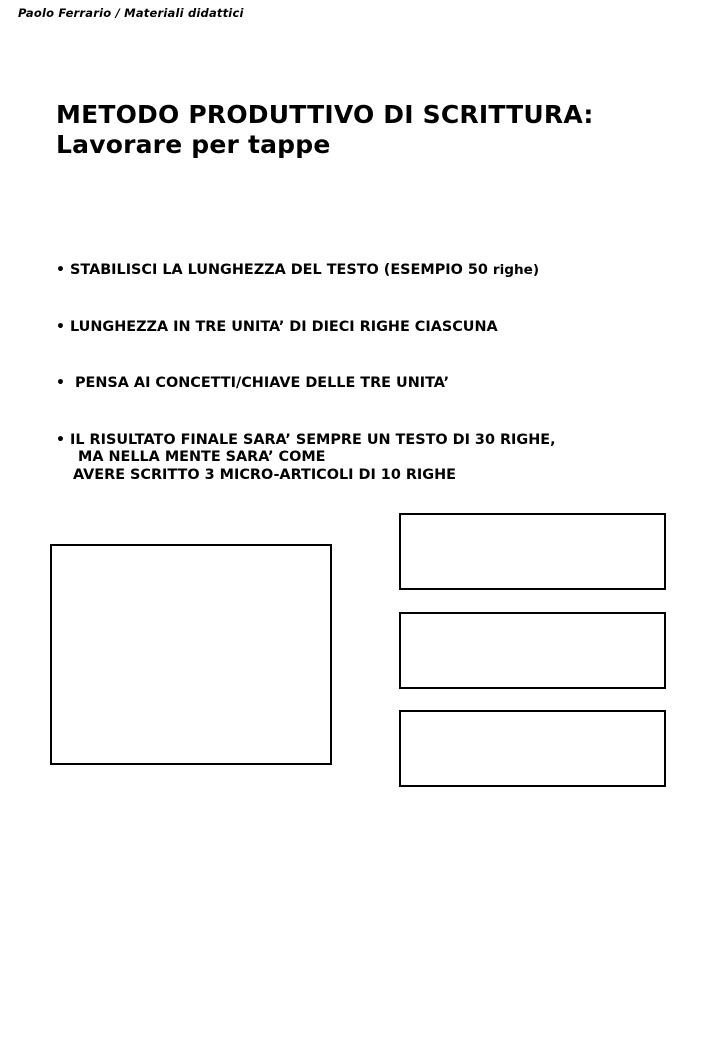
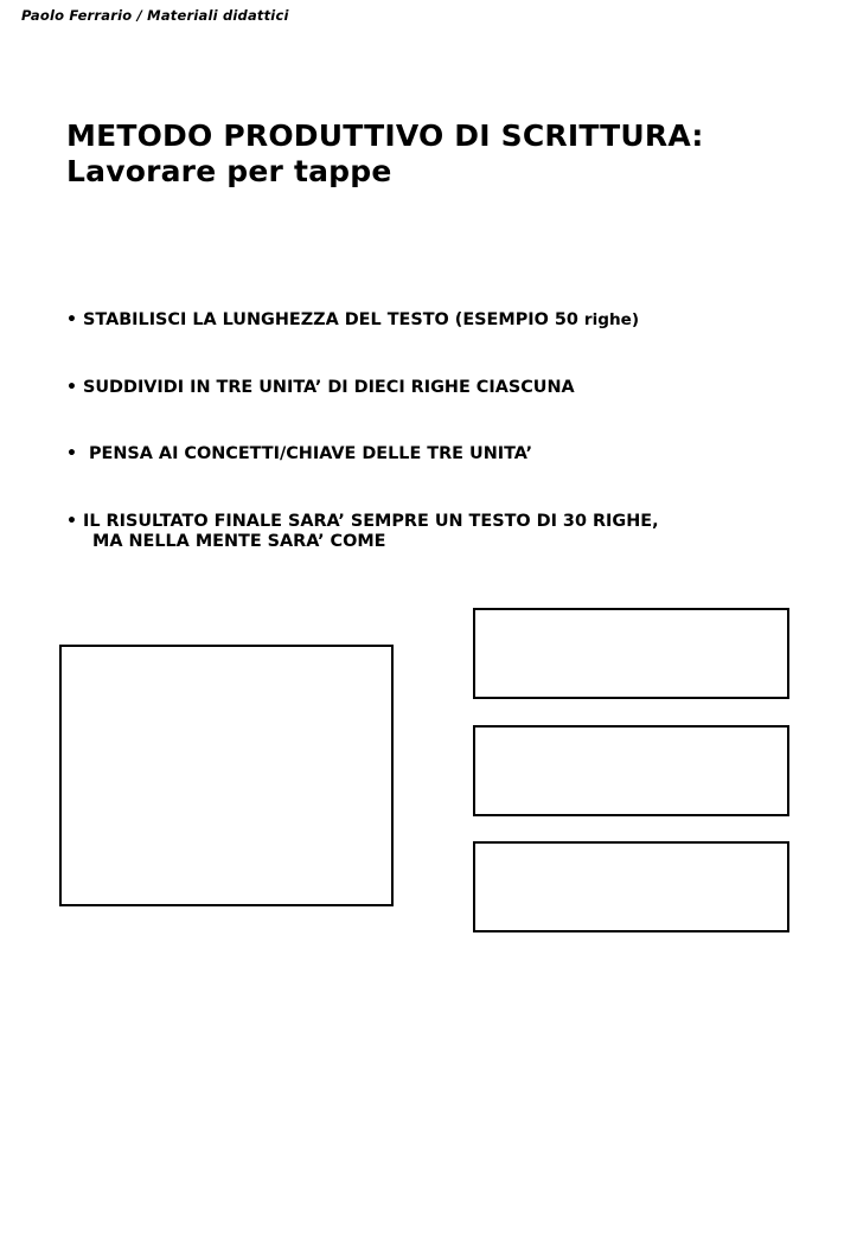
  Paolo Ferrario / Materiali didattici
  METODO PRODUTTIVO DI SCRITTURA:
  Lavorare per tappe
  •
  STABILISCI LA LUNGHEZZA DEL TESTO (ESEMPIO 50 righe)
  •
- LUNGHEZZA IN TRE UNITA’ DI DIECI RIGHE CIASCUNA
+ SUDDIVIDI IN TRE UNITA’ DI DIECI RIGHE CIASCUNA
  •
  PENSA AI CONCETTI/CHIAVE DELLE TRE UNITA’
  •
  IL RISULTATO FINALE SARA’ SEMPRE UN TESTO DI 30 RIGHE,
  MA NELLA MENTE SARA’ COME
- AVERE SCRITTO 3 MICRO-ARTICOLI DI 10 RIGHE
